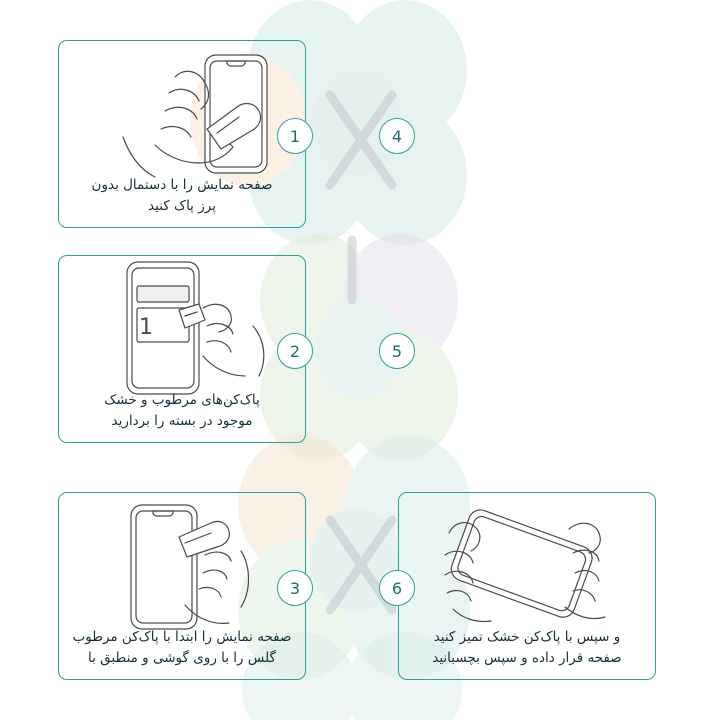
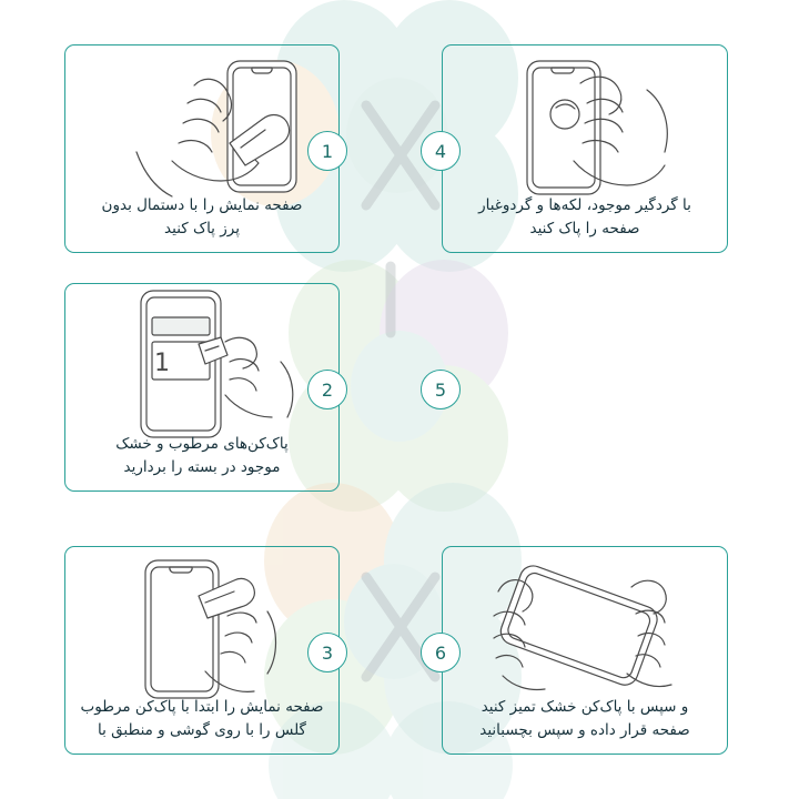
  صفحه نمایش را با دستمال بدون
  پرز پاک کنید
  1
+ با گردگیر موجود، لکه‌ها و گردوغبار
+ صفحه را پاک کنید
  4
  1
  پاک‌کن‌های مرطوب و خشک
  موجود در بسته را بردارید
  2
  5
  صفحه نمایش را ابتدا با پاک‌کن مرطوب
  گلس را با روی گوشی و منطبق با
  3
  و سپس با پاک‌کن خشک تمیز کنید
  صفحه قرار داده و سپس بچسبانید
  6
